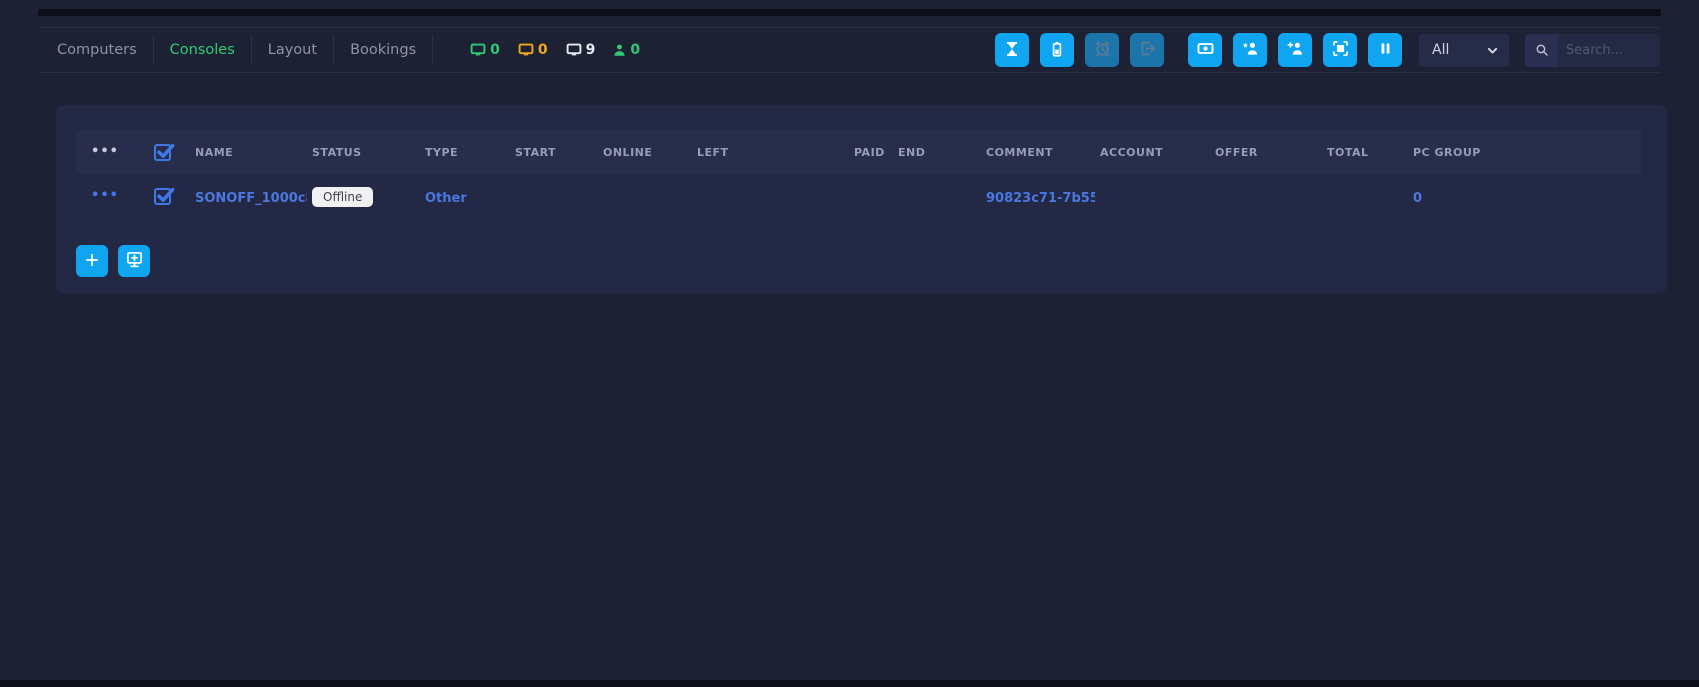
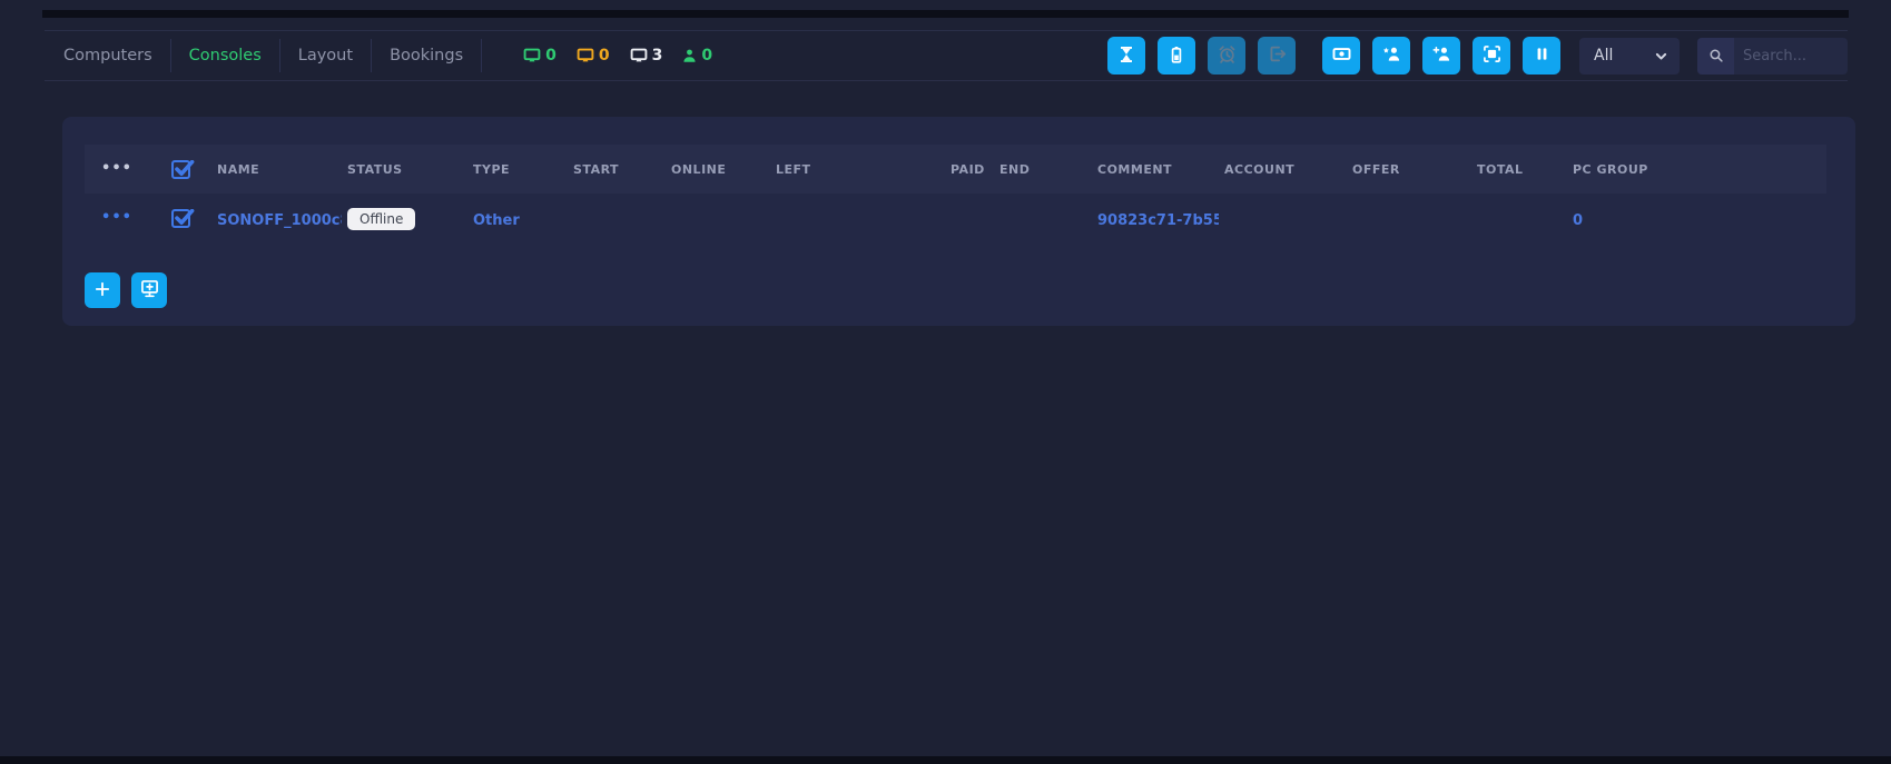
  Computers
  Consoles
  Layout
  Bookings
  0
  0
- 9
+ 3
  0
  All
  Search...
  •••
  NAME
  STATUS
  TYPE
  START
  ONLINE
  LEFT
  PAID
  END
  COMMENT
  ACCOUNT
  OFFER
  TOTAL
  PC GROUP
  •••
  SONOFF_1000c
  Offline
  Other
  90823c71-7b55
  0
